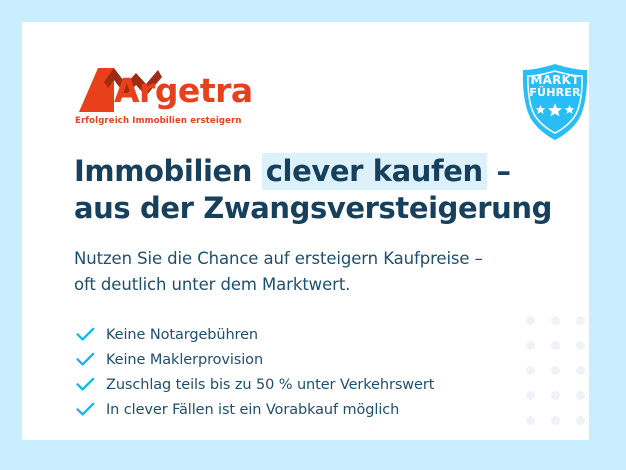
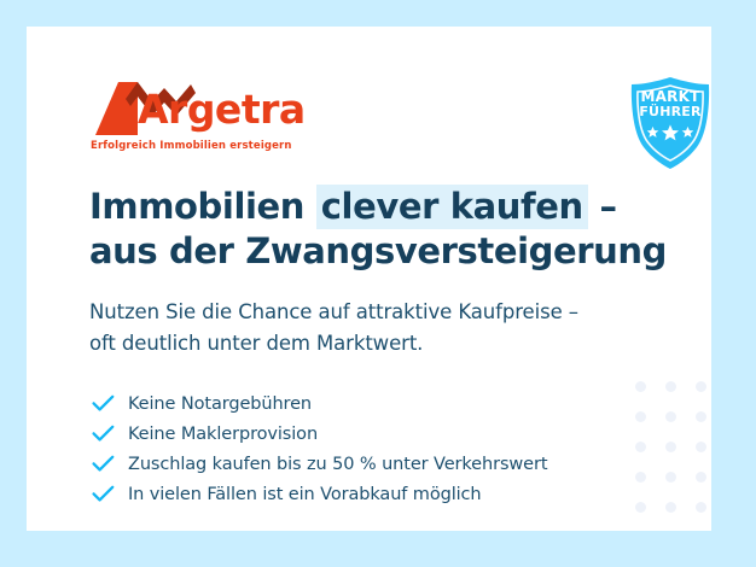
  Argetra
  Erfolgreich Immobilien ersteigern
  MARKT
  FÜHRER
  Immobilien clever kaufen –
  aus der Zwangsversteigerung
- Nutzen Sie die Chance auf ersteigern Kaufpreise –
+ Nutzen Sie die Chance auf attraktive Kaufpreise –
  oft deutlich unter dem Marktwert.
  Keine Notargebühren
  Keine Maklerprovision
- Zuschlag teils bis zu 50 % unter Verkehrswert
+ Zuschlag kaufen bis zu 50 % unter Verkehrswert
- In clever Fällen ist ein Vorabkauf möglich
+ In vielen Fällen ist ein Vorabkauf möglich
